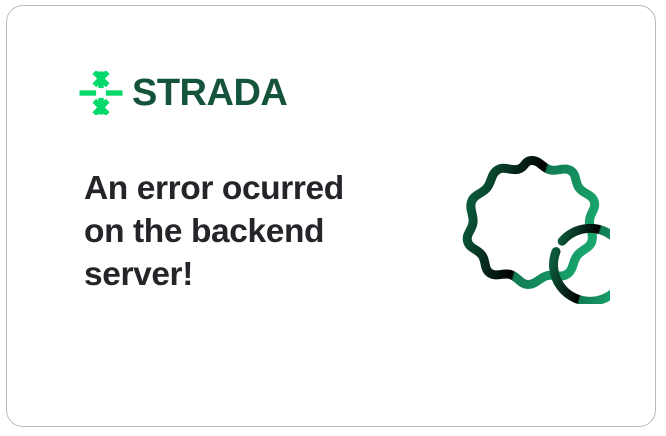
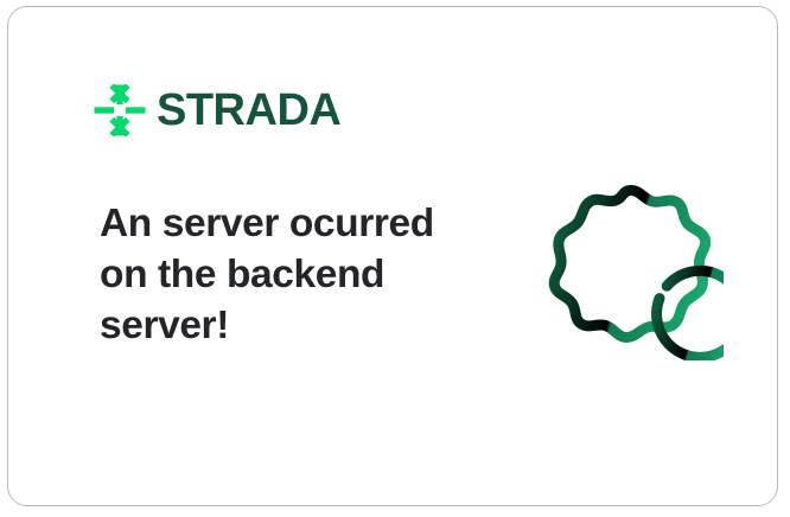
  STRADA
- An error ocurred on the backend server!
+ An server ocurred on the backend server!
